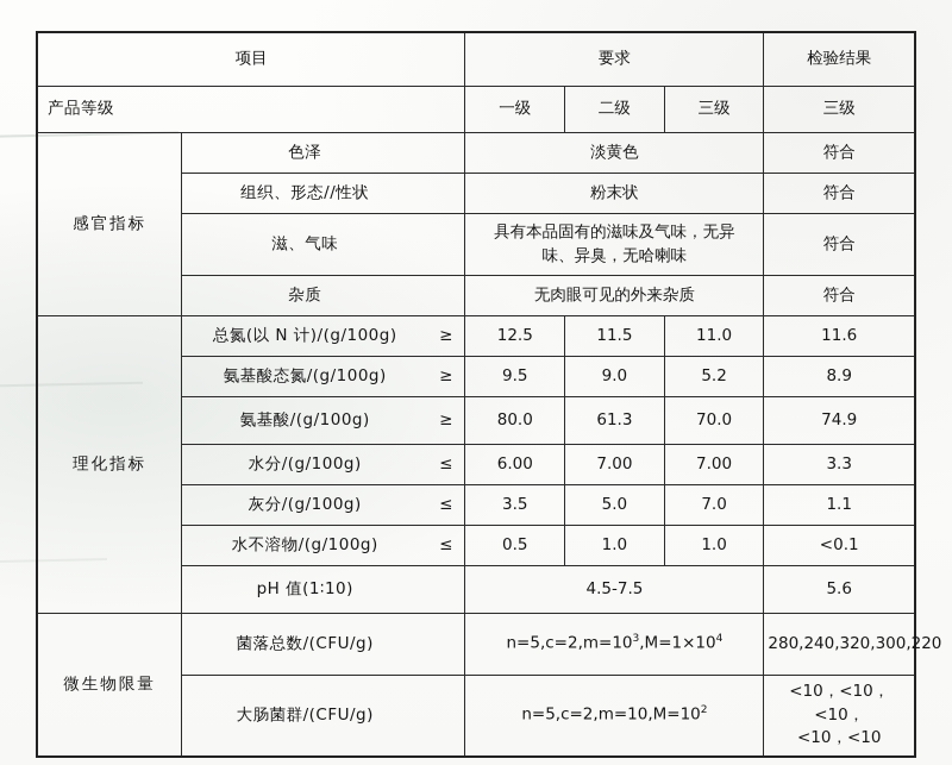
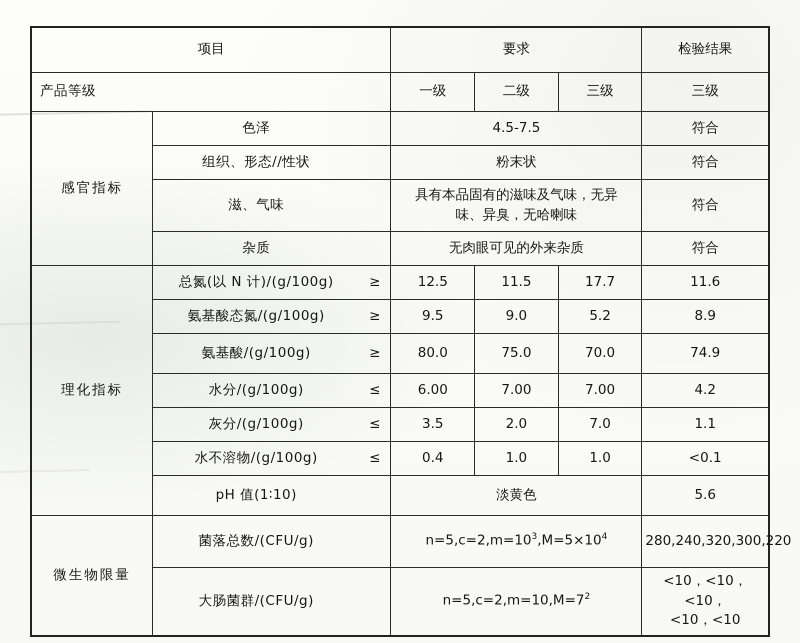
  项目	要求	检验结果
  产品等级	一级	二级	三级	三级
- 感官指标	色泽		淡黄色	符合
+ 感官指标	色泽		4.5-7.5	符合
  组织、形态//性状		粉末状	符合
  滋、气味		具有本品固有的滋味及气味，无异 味、异臭，无哈喇味	符合
  杂质		无肉眼可见的外来杂质	符合
- 理化指标	总氮(以 N 计)/(g/100g)	≥	12.5	11.5	11.0	11.6
+ 理化指标	总氮(以 N 计)/(g/100g)	≥	12.5	11.5	17.7	11.6
  氨基酸态氮/(g/100g)	≥	9.5	9.0	5.2	8.9
- 氨基酸/(g/100g)	≥	80.0	61.3	70.0	74.9
+ 氨基酸/(g/100g)	≥	80.0	75.0	70.0	74.9
- 水分/(g/100g)	≤	6.00	7.00	7.00	3.3
+ 水分/(g/100g)	≤	6.00	7.00	7.00	4.2
- 灰分/(g/100g)	≤	3.5	5.0	7.0	1.1
+ 灰分/(g/100g)	≤	3.5	2.0	7.0	1.1
- 水不溶物/(g/100g)	≤	0.5	1.0	1.0	<0.1
+ 水不溶物/(g/100g)	≤	0.4	1.0	1.0	<0.1
- pH 值(1∶10)		4.5-7.5	5.6
+ pH 值(1∶10)		淡黄色	5.6
- 微生物限量	菌落总数/(CFU/g)		n=5,c=2,m=103,M=1×104	280,240,320,300,220
+ 微生物限量	菌落总数/(CFU/g)		n=5,c=2,m=103,M=5×104	280,240,320,300,220
- 大肠菌群/(CFU/g)		n=5,c=2,m=10,M=102	<10，<10，<10， <10，<10
+ 大肠菌群/(CFU/g)		n=5,c=2,m=10,M=72	<10，<10，<10， <10，<10
